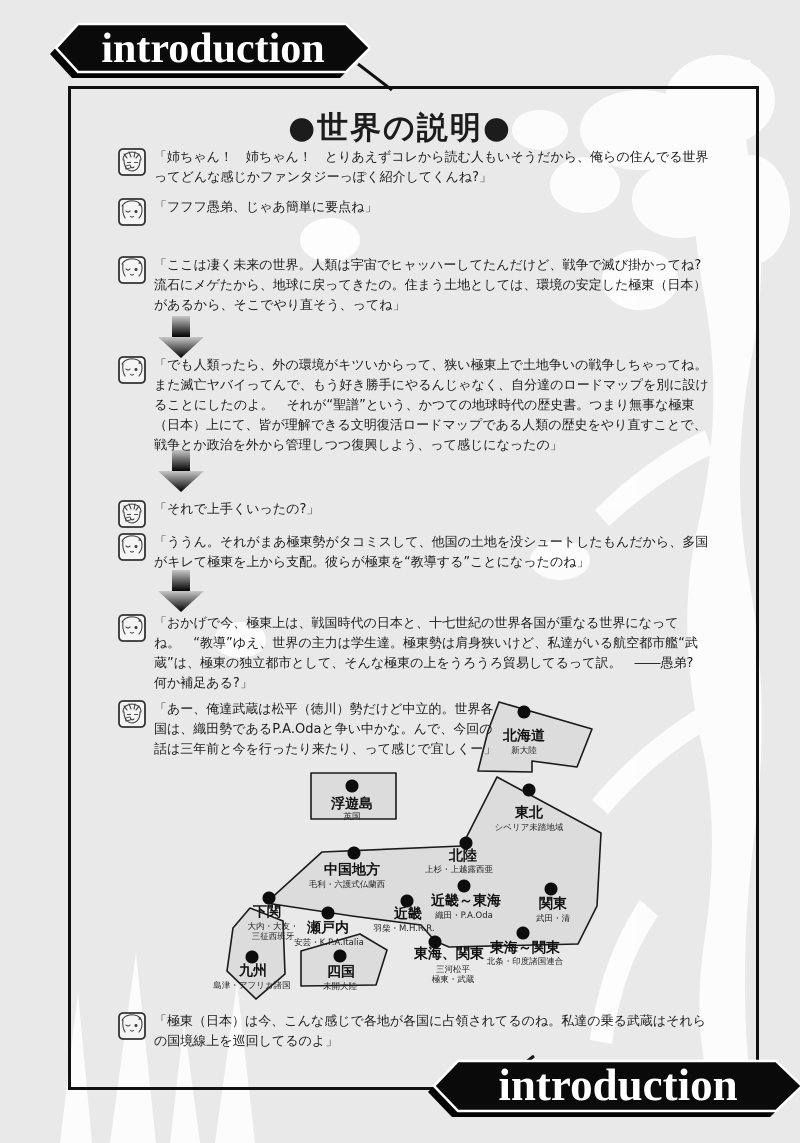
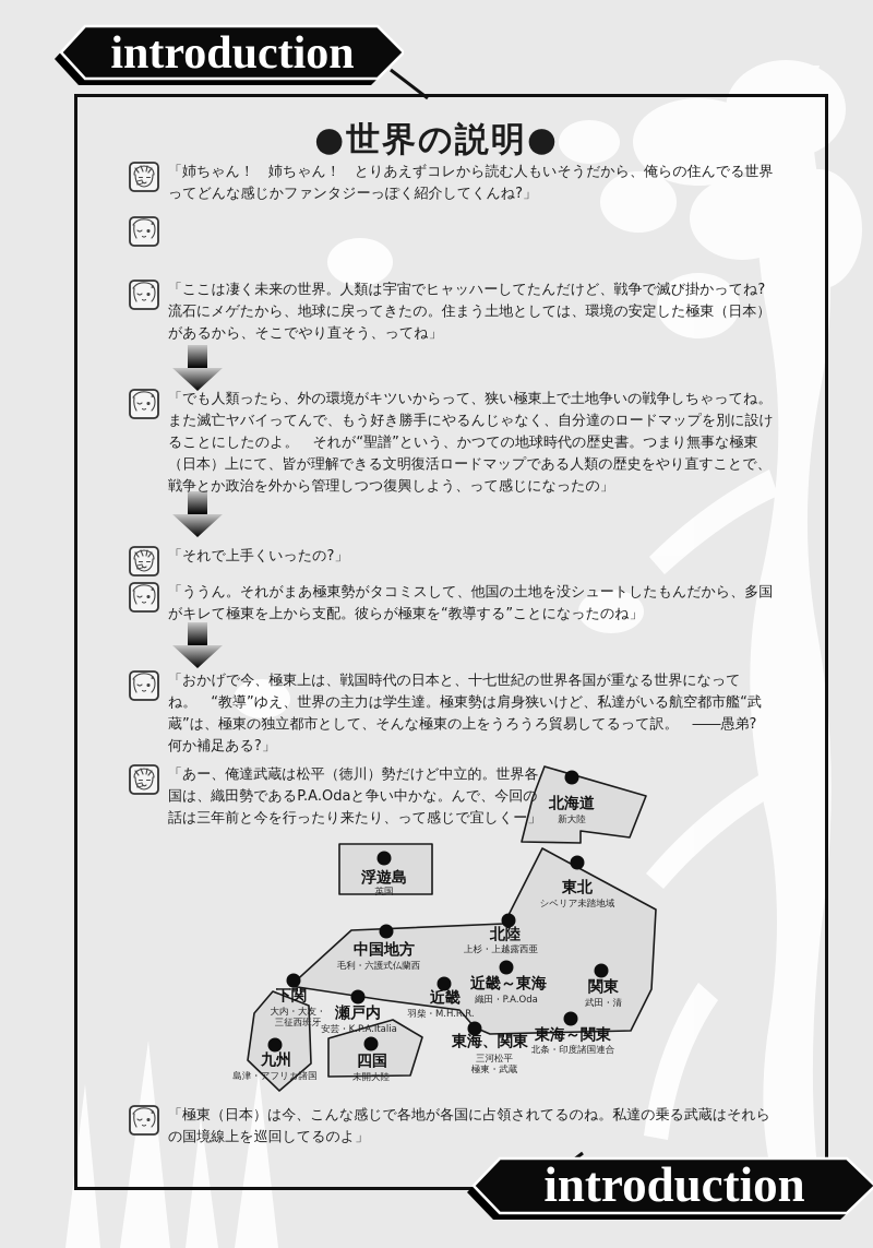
  ●世界の説明●
  北海道
  新大陸
  東北
  シベリア未踏地域
  浮遊島
  英国
  北陸
  上杉・上越露西亜
  中国地方
  毛利・六護式仏蘭西
  近畿～東海
  織田・P.A.Oda
  関東
  武田・清
  近畿
  羽柴・M.H.R.R.
  下関
  大内・大友・
  三征西班牙
  瀬戸内
  安芸・K.P.A.Italia
  東海～関東
  北条・印度諸国連合
  東海、関東
  三河松平
  極東・武蔵
  九州
  島津・アフリカ諸国
  四国
  未開大陸
  introduction
  introduction
  「姉ちゃん！ 姉ちゃん！ とりあえずコレから読む人もいそうだから、俺らの住んでる世界ってどんな感じかファンタジーっぽく紹介してくんね?」
- 「フフフ愚弟、じゃあ簡単に要点ね」
  「ここは凄く未来の世界。人類は宇宙でヒャッハーしてたんだけど、戦争で滅び掛かってね? 流石にメゲたから、地球に戻ってきたの。住まう土地としては、環境の安定した極東（日本）があるから、そこでやり直そう、ってね」
  「でも人類ったら、外の環境がキツいからって、狭い極東上で土地争いの戦争しちゃってね。また滅亡ヤバイってんで、もう好き勝手にやるんじゃなく、自分達のロードマップを別に設けることにしたのよ。 それが“聖譜”という、かつての地球時代の歴史書。つまり無事な極東（日本）上にて、皆が理解できる文明復活ロードマップである人類の歴史をやり直すことで、戦争とか政治を外から管理しつつ復興しよう、って感じになったの」
  「それで上手くいったの?」
  「ううん。それがまあ極東勢がタコミスして、他国の土地を没シュートしたもんだから、多国がキレて極東を上から支配。彼らが極東を“教導する”ことになったのね」
  「おかげで今、極東上は、戦国時代の日本と、十七世紀の世界各国が重なる世界になってね。 “教導”ゆえ、世界の主力は学生達。極東勢は肩身狭いけど、私達がいる航空都市艦“武蔵”は、極東の独立都市として、そんな極東の上をうろうろ貿易してるって訳。 ――愚弟? 何か補足ある?」
  「あー、俺達武蔵は松平（徳川）勢だけど中立的。世界各国は、織田勢であるP.A.Odaと争い中かな。んで、今回の話は三年前と今を行ったり来たり、って感じで宜しくー」
  「極東（日本）は今、こんな感じで各地が各国に占領されてるのね。私達の乗る武蔵はそれらの国境線上を巡回してるのよ」
